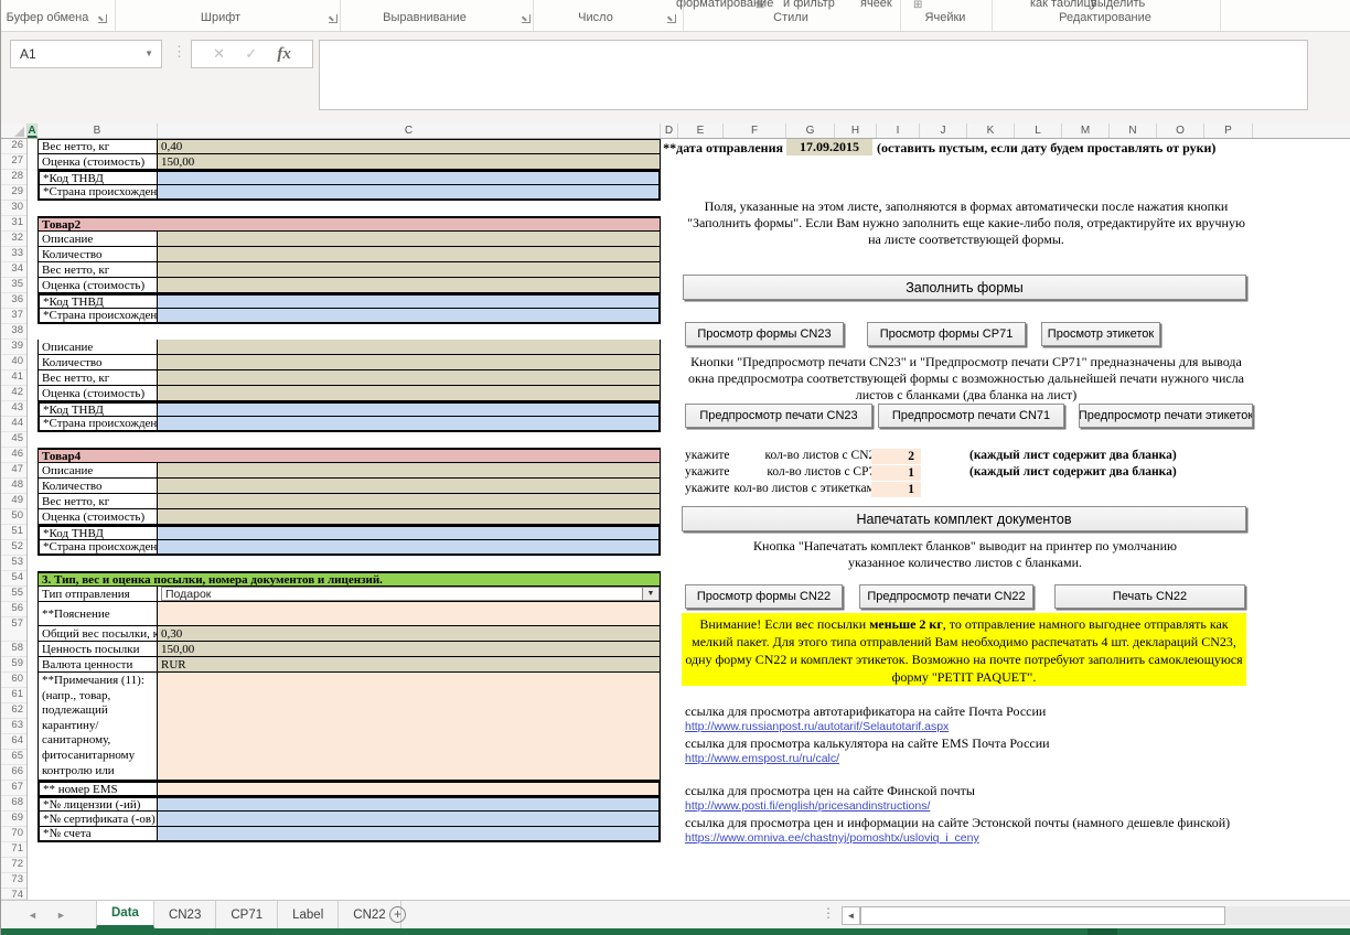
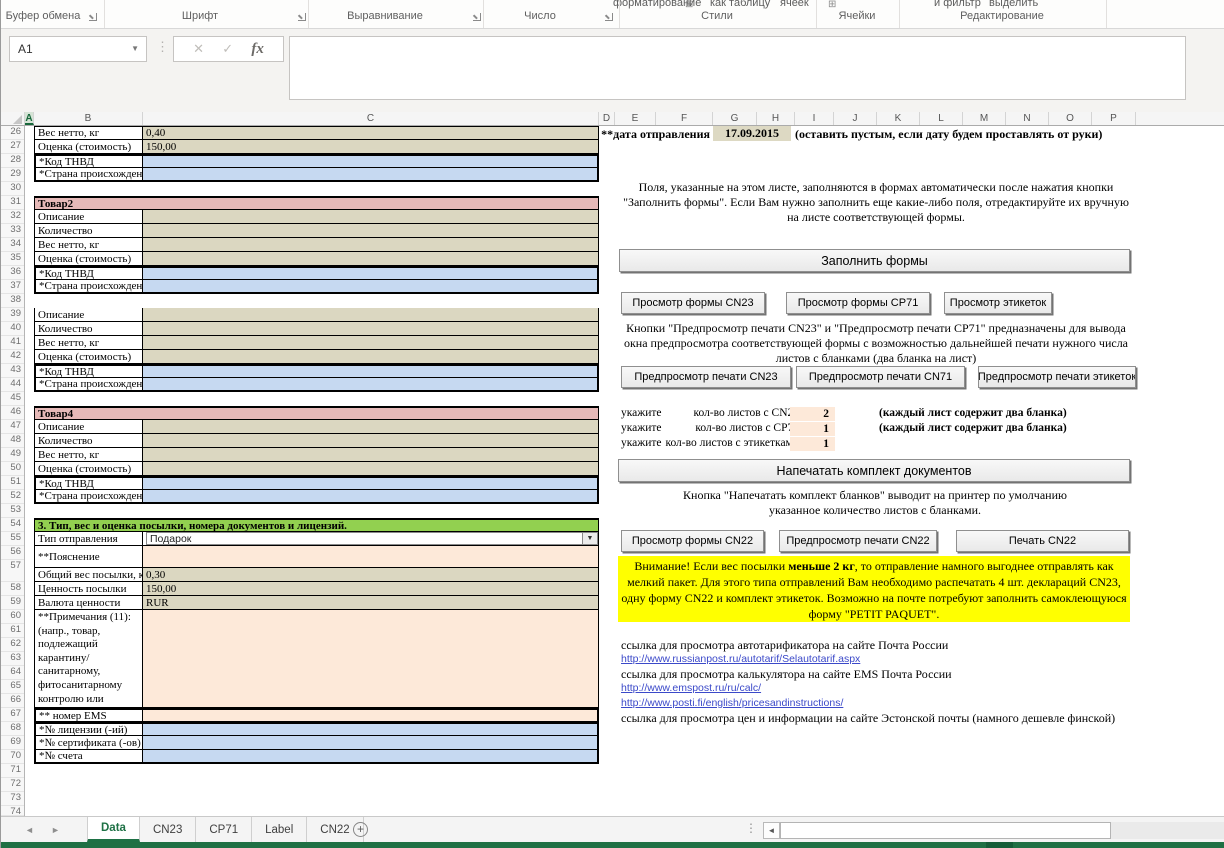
  ⊞
  ⊞
  форматирование
- и фильтр
+ как таблицу
  ячеек
- как таблицу
+ и фильтр
  выделить
  Буфер обмена
  Шрифт
  Выравнивание
  Число
  Стили
  Ячейки
  Редактирование
  A1
  ▼
  ⋮
  ✕
  ✓
  fx
  A
  B
  C
  D
  E
  F
  G
  H
  I
  J
  K
  L
  M
  N
  O
  P
  26
  27
  28
  29
  30
  31
  32
  33
  34
  35
  36
  37
  38
  39
  40
  41
  42
  43
  44
  45
  46
  47
  48
  49
  50
  51
  52
  53
  54
  55
  56
  57
  58
  59
  60
  61
  62
  63
  64
  65
  66
  67
  68
  69
  70
  71
  72
  73
  74
  Вес нетто, кг
  0,40
  Оценка (стоимость)
  150,00
  *Код ТНВД
  *Страна происхожден
  Товар2
  Описание
  Количество
  Вес нетто, кг
  Оценка (стоимость)
  *Код ТНВД
  *Страна происхожден
  Описание
  Количество
  Вес нетто, кг
  Оценка (стоимость)
  *Код ТНВД
  *Страна происхожден
  Товар4
  Описание
  Количество
  Вес нетто, кг
  Оценка (стоимость)
  *Код ТНВД
  *Страна происхожден
  3. Тип, вес и оценка посылки, номера документов и лицензий.
  Тип отправления
  Подарок
  **Пояснение
  Общий вес посылки, к
  0,30
  Ценность посылки
  150,00
  Валюта ценности
  RUR
  **Примечания (11): (напр., товар, подлежащий карантину/санитарному, фитосанитарному контролю или
  ** номер EMS
  *№ лицензии (-ий)
  *№ сертификата (-ов)
  *№ счета
  **дата отправления
  17.09.2015
  (оставить пустым, если дату будем проставлять от руки)
  Поля, указанные на этом листе, заполняются в формах автоматически после нажатия кнопки "Заполнить формы". Если Вам нужно заполнить еще какие-либо поля, отредактируйте их вручную на листе соответствующей формы.
  Заполнить формы
  Просмотр формы CN23
  Просмотр формы CP71
  Просмотр этикеток
  Кнопки "Предпросмотр печати CN23" и "Предпросмотр печати CP71" предназначены для вывода окна предпросмотра соответствующей формы с возможностью дальнейшей печати нужного числа листов с бланками (два бланка на лист)
  Предпросмотр печати CN23
  Предпросмотр печати CN71
  Предпросмотр печати этикеток
  укажите
  кол-во листов с CN
  2
  (каждый лист содержит два бланка)
  укажите
  кол-во листов с CP
  1
  (каждый лист содержит два бланка)
  укажите
  кол-во листов с этикетка
  1
  Напечатать комплект документов
  Кнопка "Напечатать комплект бланков" выводит на принтер по умолчанию указанное количество листов с бланками.
  Просмотр формы CN22
  Предпросмотр печати CN22
  Печать CN22
  Внимание! Если вес посылки меньше 2 кг, то отправление намного выгоднее отправлять как мелкий пакет. Для этого типа отправлений Вам необходимо распечатать 4 шт. деклараций CN23, одну форму CN22 и комплект этикеток. Возможно на почте потребуют заполнить самоклеющуюся форму "PETIT PAQUET".
  ссылка для просмотра автотарификатора на сайте Почта России
  http://www.russianpost.ru/autotarif/Selautotarif.aspx
  ссылка для просмотра калькулятора на сайте EMS Почта России
  http://www.emspost.ru/ru/calc/
- ссылка для просмотра цен на сайте Финской почты
  http://www.posti.fi/english/pricesandinstructions/
  ссылка для просмотра цен и информации на сайте Эстонской почты (намного дешевле финской)
- https://www.omniva.ee/chastnyj/pomoshtx/usloviq_i_ceny
  ◄
  ►
  Data
  CN23
  CP71
  Label
  CN22
  +
  ⋮
  ◄
